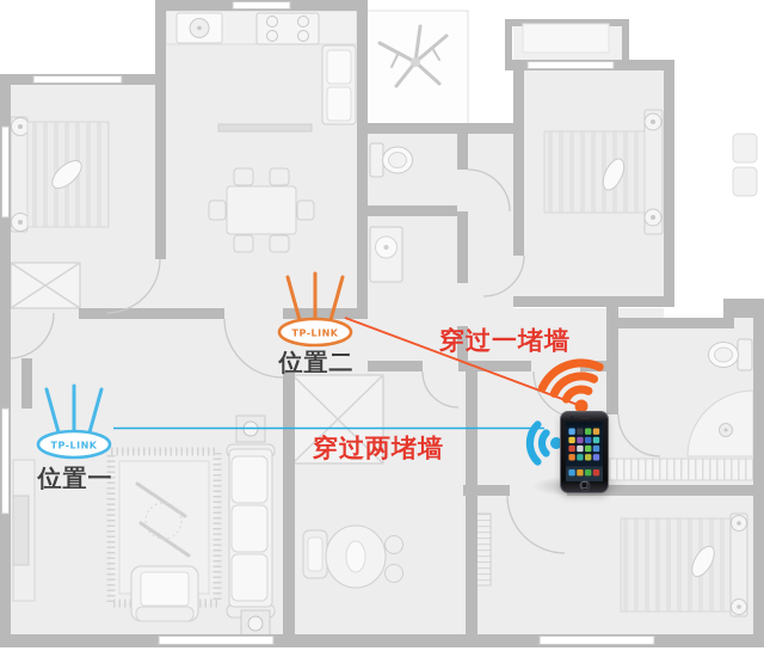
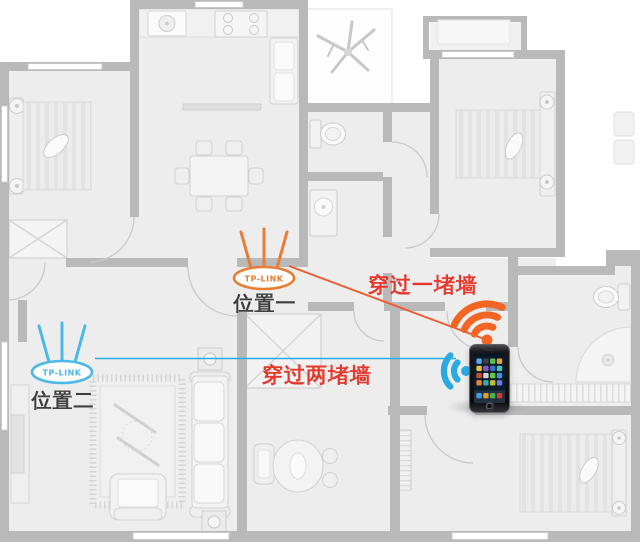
  TP-LINK
- 位置二
+ 位置一
  TP-LINK
- 位置一
+ 位置二
  穿过一堵墙
  穿过两堵墙
